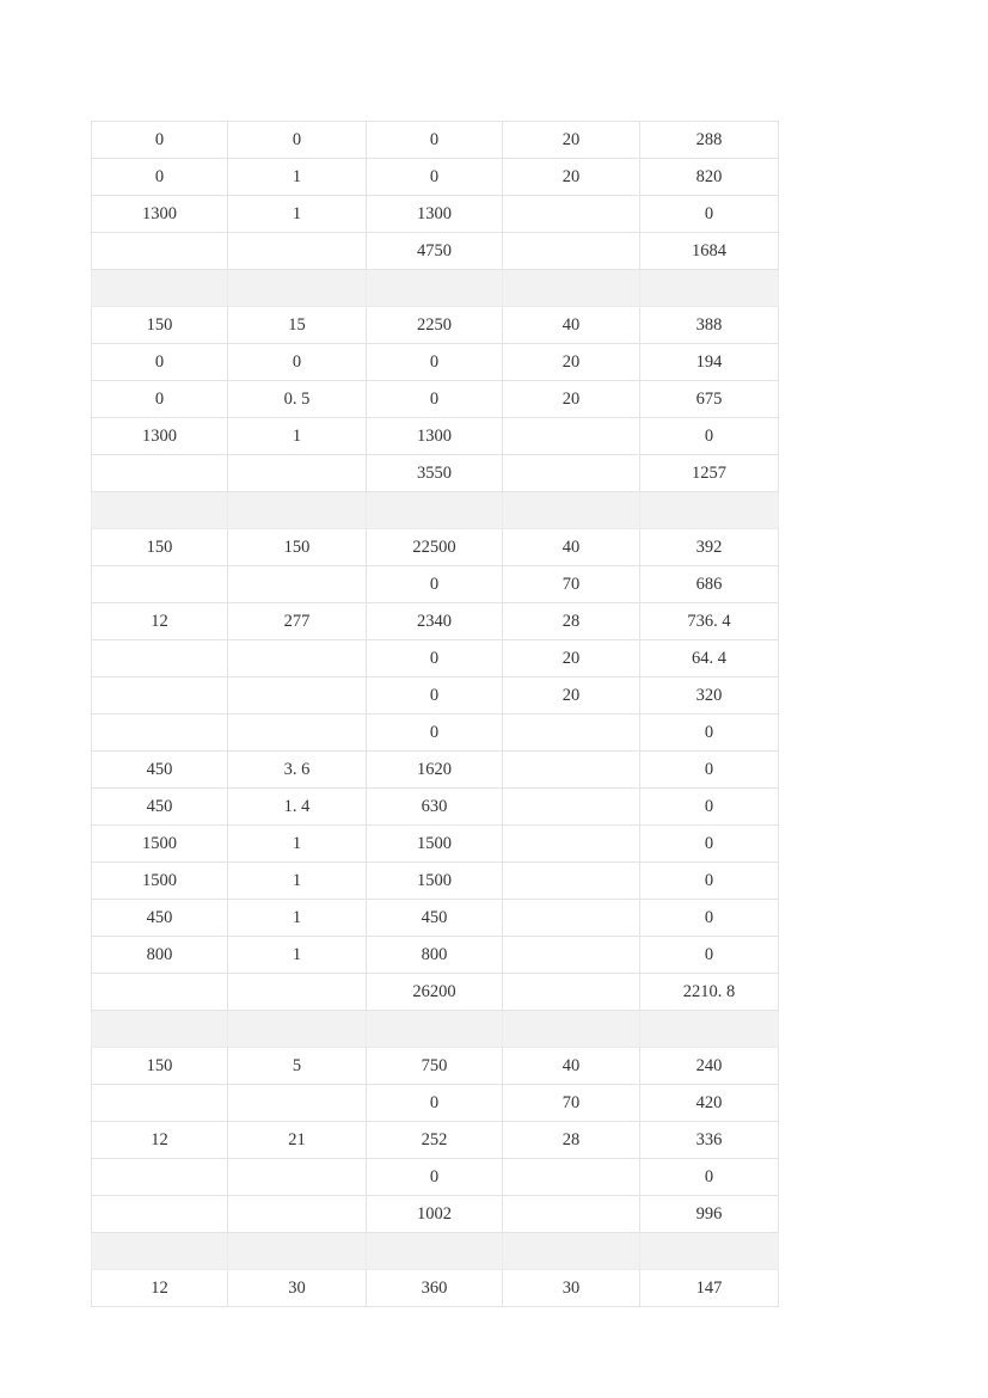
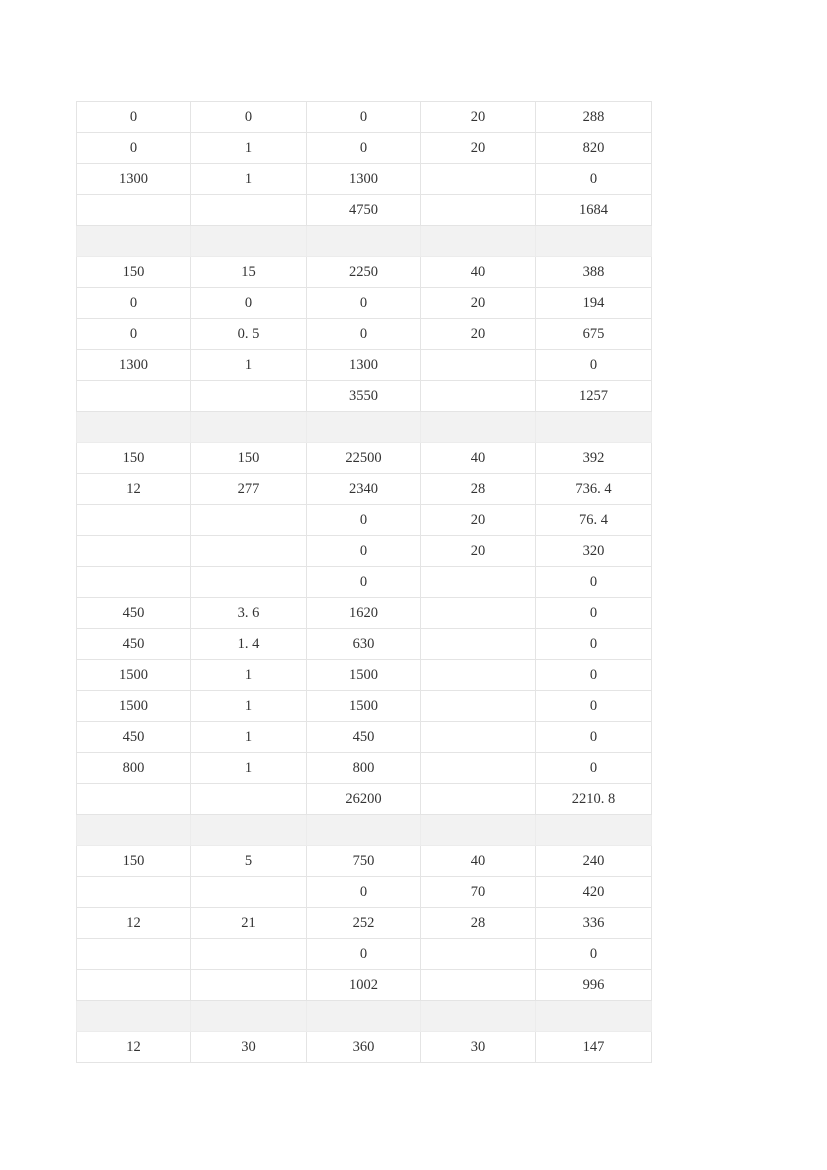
  0	0	0	20	288
  0	1	0	20	820
  1300	1	1300		0
  		4750		1684
  150	15	2250	40	388
  0	0	0	20	194
  0	0. 5	0	20	675
  1300	1	1300		0
  		3550		1257
  150	150	22500	40	392
- 		0	70	686
  12	277	2340	28	736. 4
- 		0	20	64. 4
+ 		0	20	76. 4
  		0	20	320
  		0		0
  450	3. 6	1620		0
  450	1. 4	630		0
  1500	1	1500		0
  1500	1	1500		0
  450	1	450		0
  800	1	800		0
  		26200		2210. 8
  150	5	750	40	240
  		0	70	420
  12	21	252	28	336
  		0		0
  		1002		996
  12	30	360	30	147
